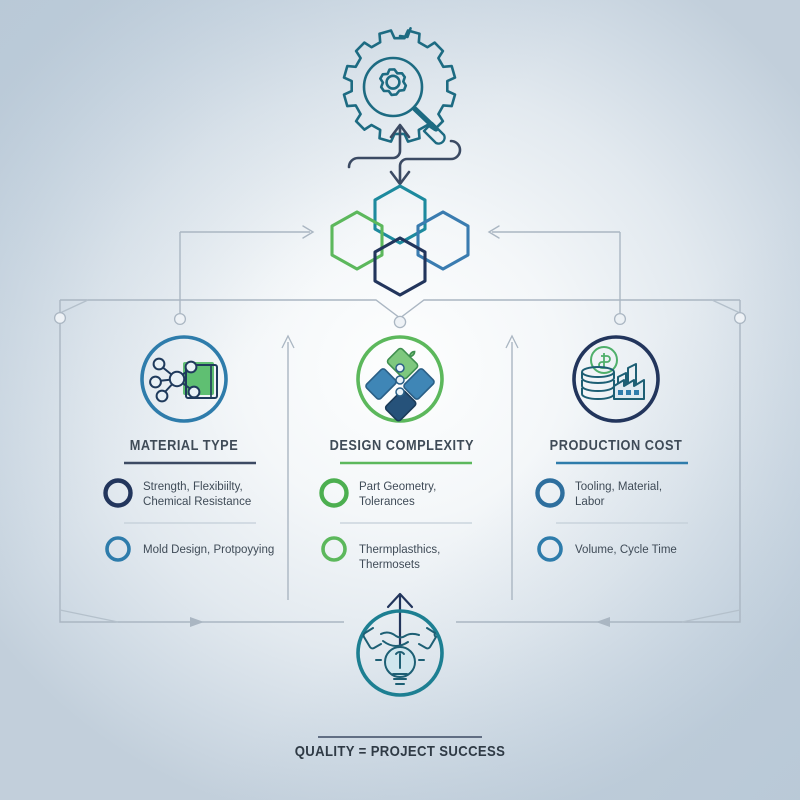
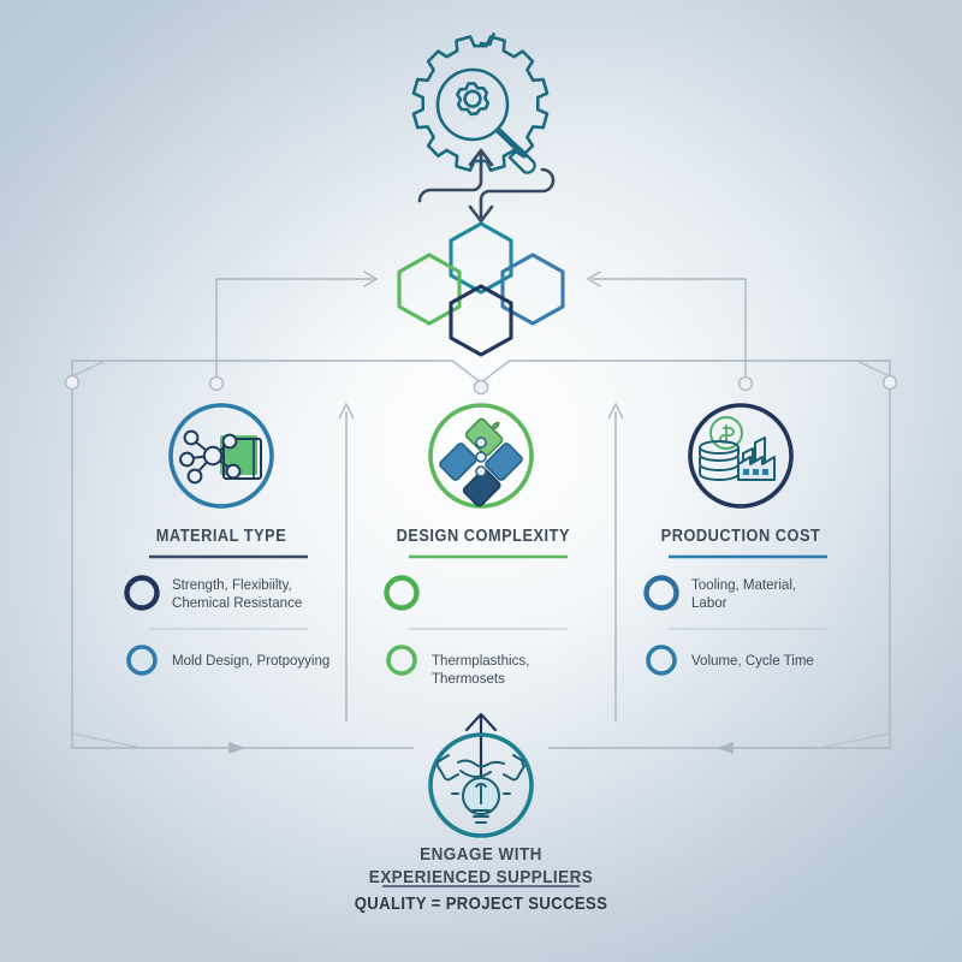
  MATERIAL TYPE
  DESIGN COMPLEXITY
  PRODUCTION COST
  Strength, Flexibiilty,
  Chemical Resistance
  Mold Design, Protpoyying
- Part Geometry,
- Tolerances
  Thermplasthics, Thermosets
  Tooling, Material,
  Labor
  Volume, Cycle Time
+ ENGAGE WITH
+ EXPERIENCED SUPPLIERS
  QUALITY = PROJECT SUCCESS
